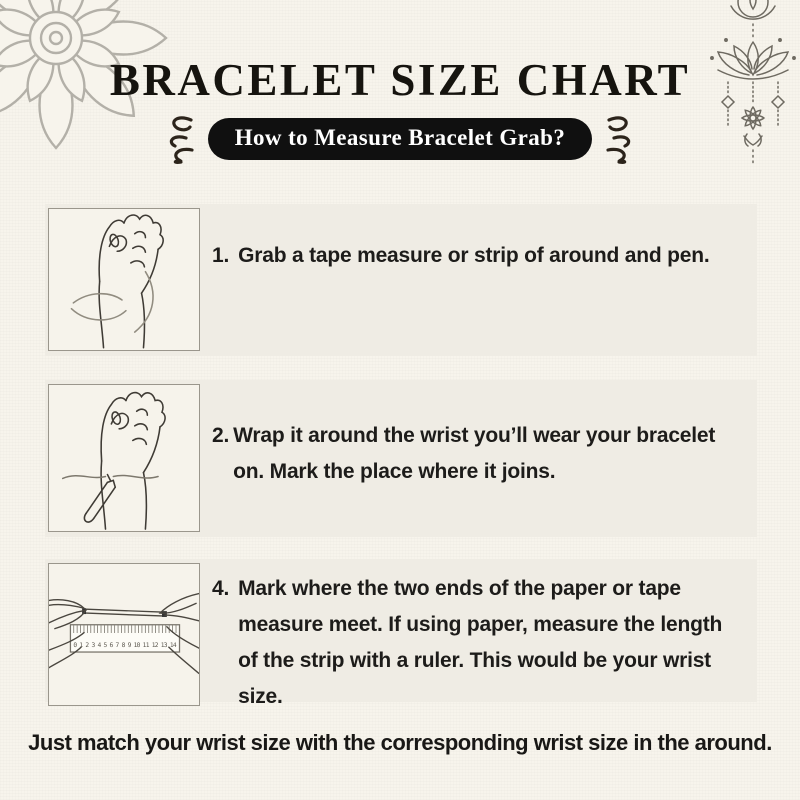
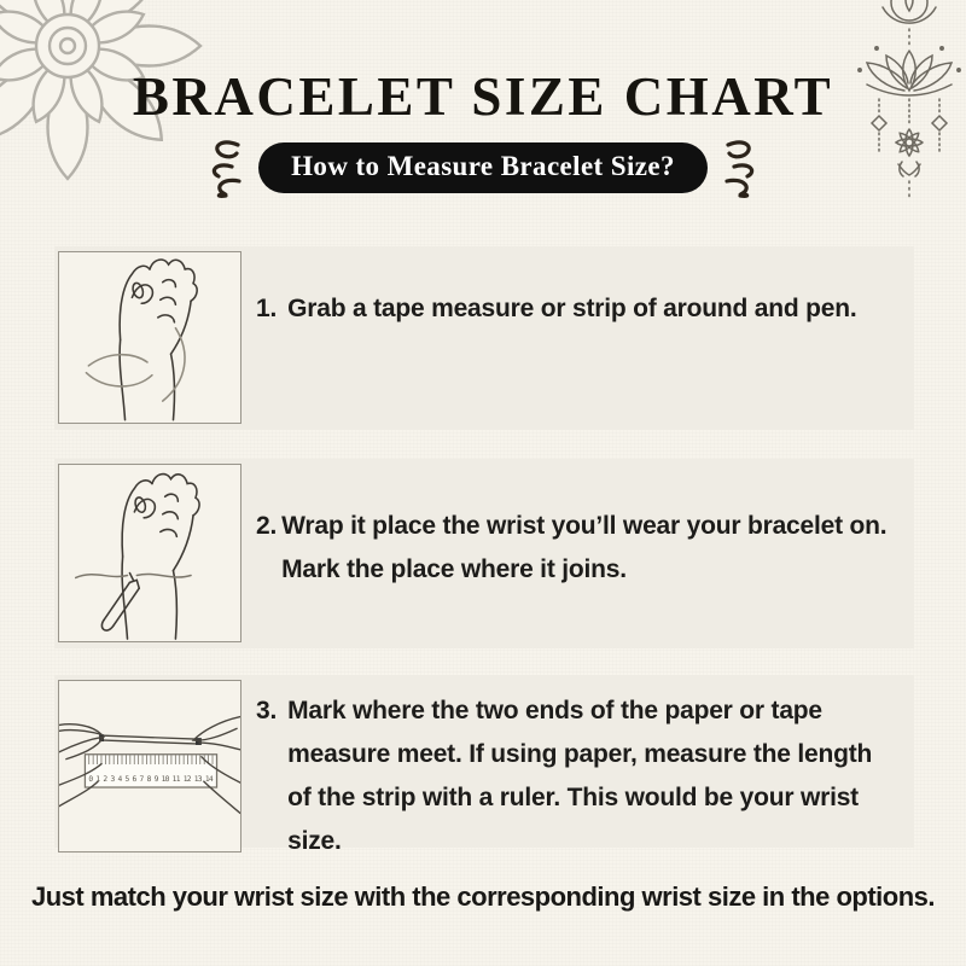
  BRACELET SIZE CHART
- How to Measure Bracelet Grab?
+ How to Measure Bracelet Size?
  1.
  Grab a tape measure or strip of around and pen.
  2.
- Wrap it around the wrist you’ll wear your bracelet on. Mark the place where it joins.
+ Wrap it place the wrist you’ll wear your bracelet on. Mark the place where it joins.
- 4.
+ 3.
  Mark where the two ends of the paper or tape measure meet. If using paper, measure the length of the strip with a ruler. This would be your wrist size.
- Just match your wrist size with the corresponding wrist size in the around.
+ Just match your wrist size with the corresponding wrist size in the options.
